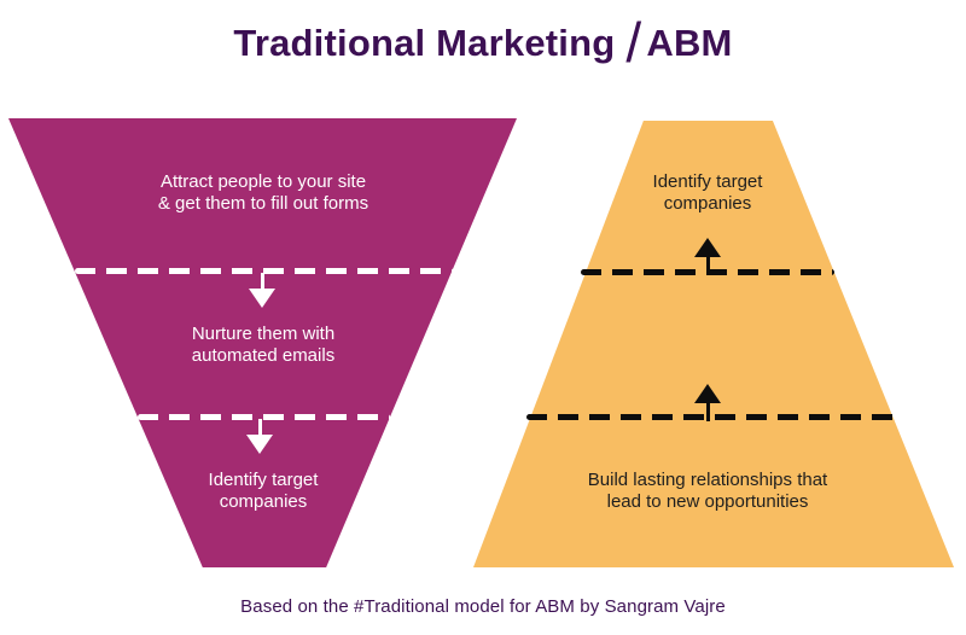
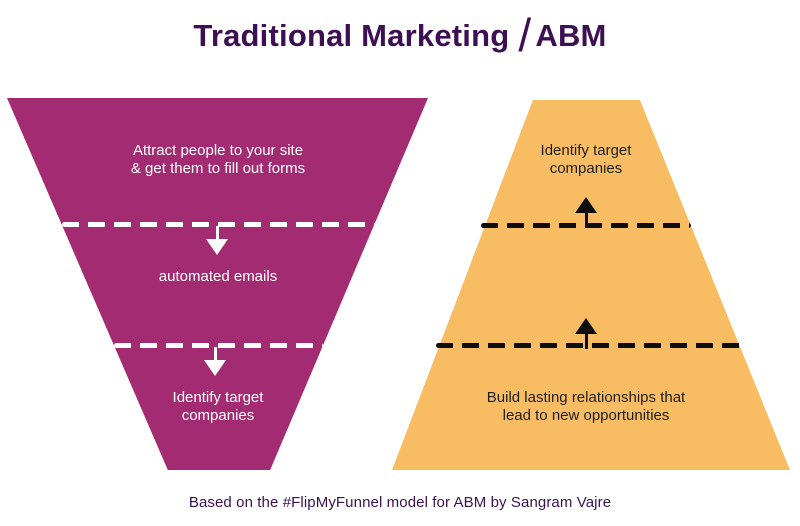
  Traditional Marketing /ABM
  Attract people to your site
  & get them to fill out forms
- Nurture them with
  automated emails
  Identify target
  companies
  Identify target
  companies
  Build lasting relationships that
  lead to new opportunities
- Based on the #Traditional model for ABM by Sangram Vajre
+ Based on the #FlipMyFunnel model for ABM by Sangram Vajre
